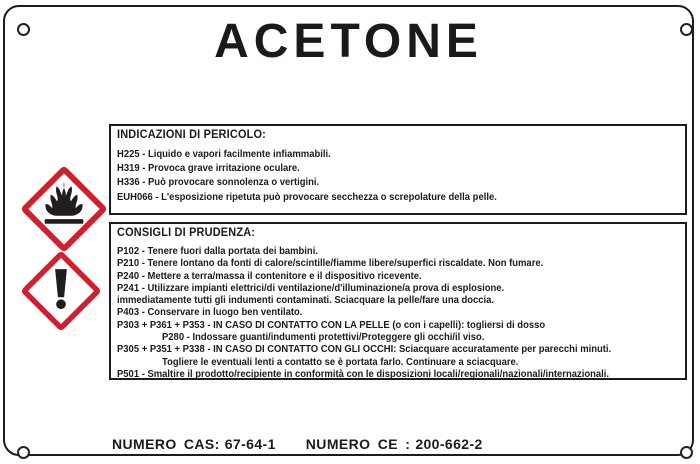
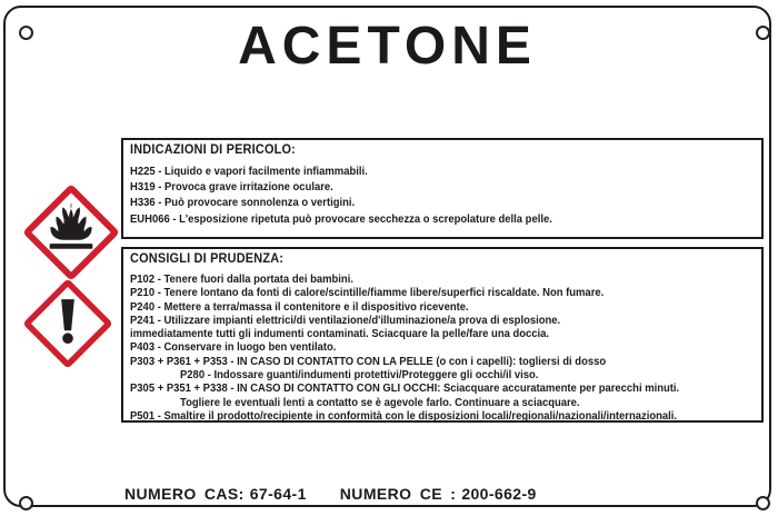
  ACETONE
  INDICAZIONI DI PERICOLO:
  H225 - Liquido e vapori facilmente infiammabili.
  H319 - Provoca grave irritazione oculare.
  H336 - Può provocare sonnolenza o vertigini.
  EUH066 - L'esposizione ripetuta può provocare secchezza o screpolature della pelle.
  CONSIGLI DI PRUDENZA:
  P102 - Tenere fuori dalla portata dei bambini.
  P210 - Tenere lontano da fonti di calore/scintille/fiamme libere/superfici riscaldate. Non fumare.
  P240 - Mettere a terra/massa il contenitore e il dispositivo ricevente.
  P241 - Utilizzare impianti elettrici/di ventilazione/d'illuminazione/a prova di esplosione.
  immediatamente tutti gli indumenti contaminati. Sciacquare la pelle/fare una doccia.
  P403 - Conservare in luogo ben ventilato.
  P303 + P361 + P353 - IN CASO DI CONTATTO CON LA PELLE (o con i capelli): togliersi di dosso
  P280 - Indossare guanti/indumenti protettivi/Proteggere gli occhi/il viso.
  P305 + P351 + P338 - IN CASO DI CONTATTO CON GLI OCCHI: Sciacquare accuratamente per parecchi minuti.
- Togliere le eventuali lenti a contatto se è portata farlo. Continuare a sciacquare.
+ Togliere le eventuali lenti a contatto se è agevole farlo. Continuare a sciacquare.
  P501 - Smaltire il prodotto/recipiente in conformità con le disposizioni locali/regionali/nazionali/internazionali.
- NUMERO CAS: 67-64-1 NUMERO CE : 200-662-2
+ NUMERO CAS: 67-64-1 NUMERO CE : 200-662-9
